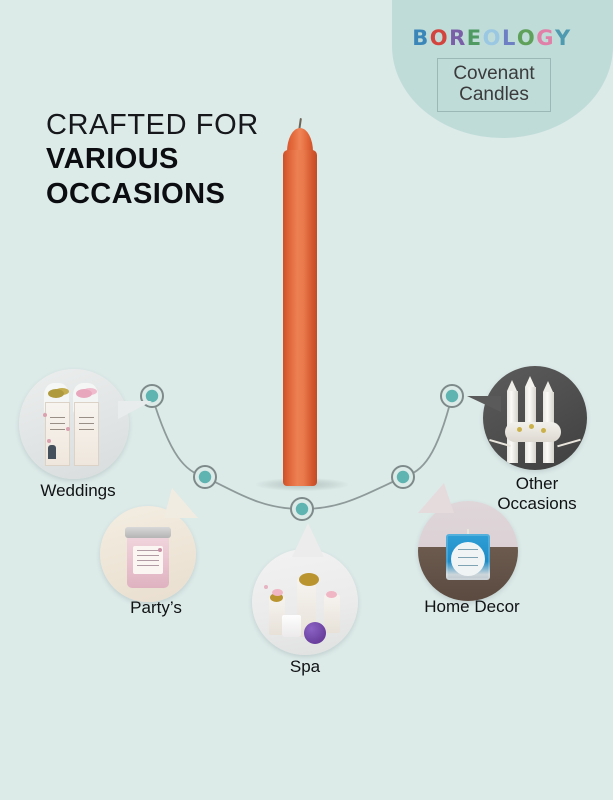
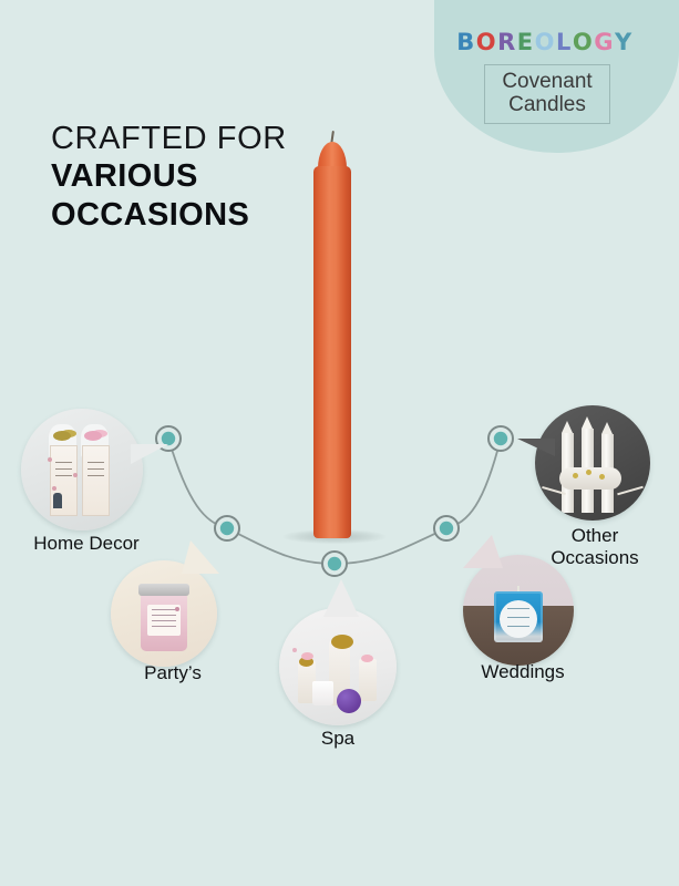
  BOREOLOGY
  Covenant
  Candles
  CRAFTED FOR
  VARIOUS
  OCCASIONS
- Weddings
+ Home Decor
  Party’s
  Spa
- Home Decor
+ Weddings
  Other
  Occasions
